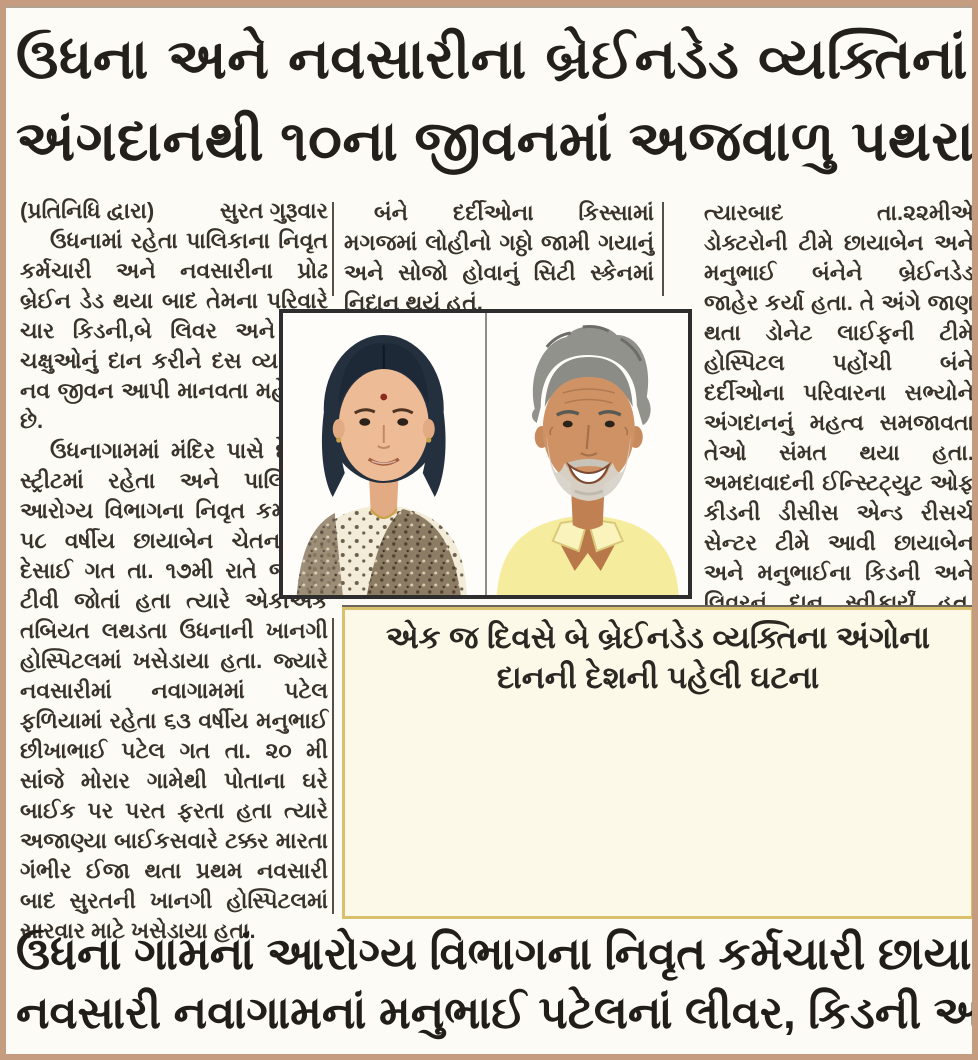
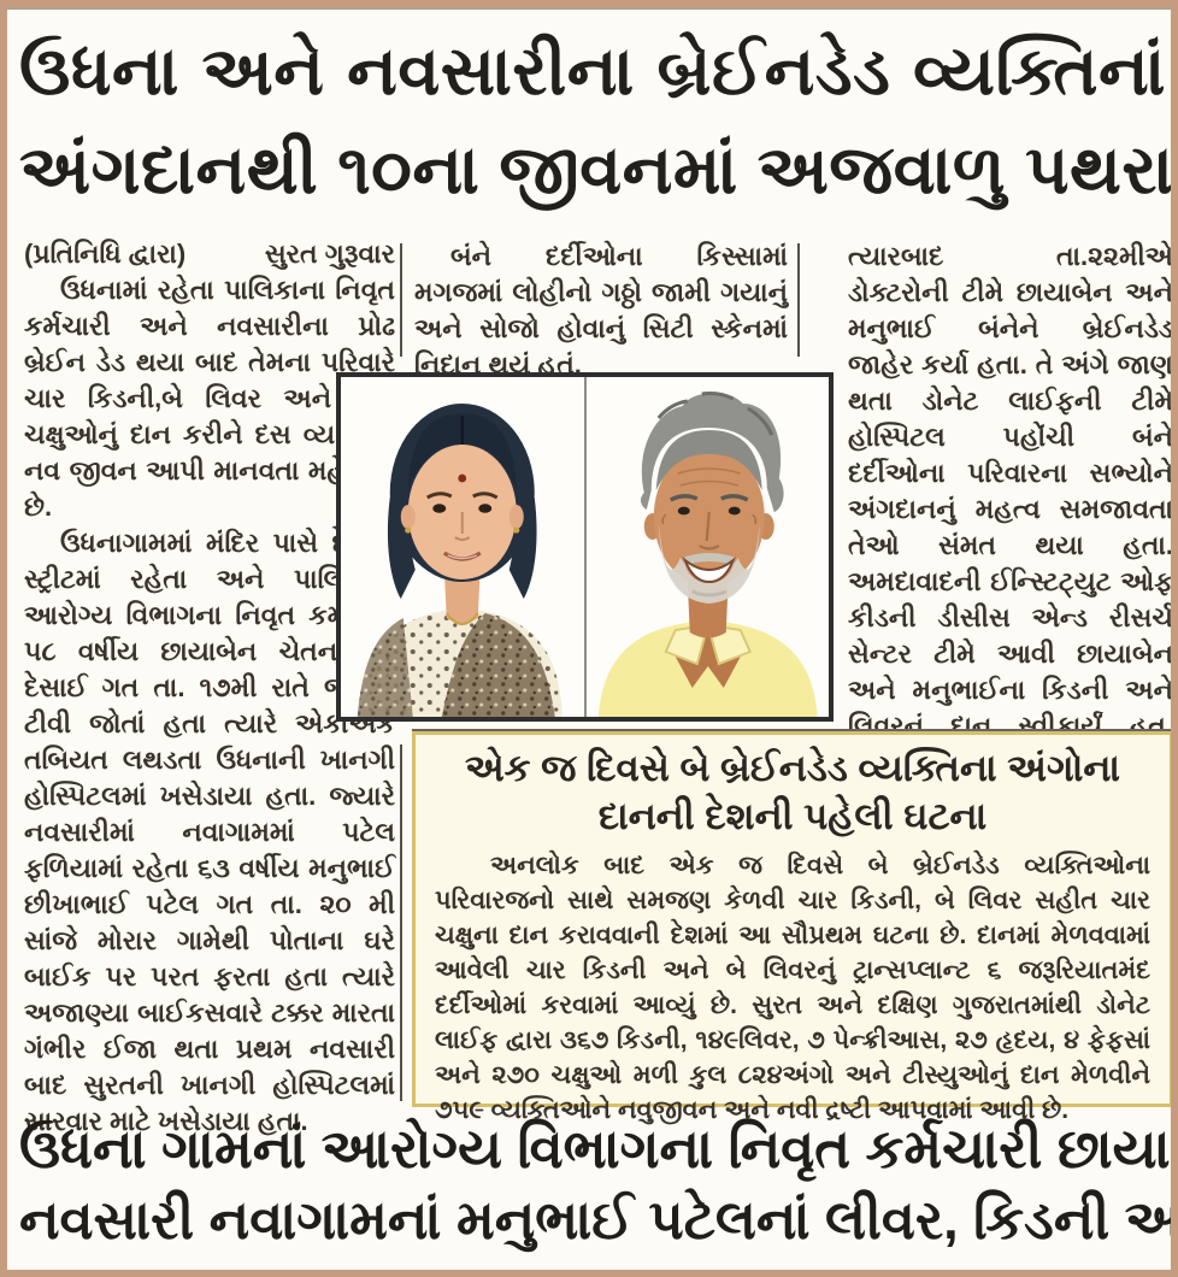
  ઉધના અને નવસારીના બ્રેઈનડેડ વ્યક્તિનાં
  અંગદાનથી ૧૦ના જીવનમાં અજવાળુ પથરા
  (પ્રતિનિધિ દ્વારા)
  સુરત ગુરૂવાર
  ઉધનામાં રહેતા પાલિકાના નિવૃત કર્મચારી અને નવસારીના પ્રોઢ બ્રેઈન ડેડ થયા બાદ તેમના પરિવારે ચાર કિડની,બે લિવર અને ચક્ષુઓનું દાન કરીને દસ વ્ય નવ જીવન આપી માનવતા મ છે.
  ઉધનાગામમાં મંદિર પાસે સ્ટ્રીટમાં રહેતા અને પાલિ આરોગ્ય વિભાગના નિવૃત ક ૫૮ વર્ષીય છાયાબેન ચેતન દેસાઈ ગત તા. ૧૭મી રાતે ટીવી જોતાં હતા ત્યારે એકાએક તબિયત લથડતા ઉધનાની ખાનગી હોસ્પિટલમાં ખસેડાયા હતા. જ્યારે નવસારીમાં નવાગામમાં પટેલ ફળિયામાં રહેતા ૬૩ વર્ષીય મનુભાઈ છીખાભાઈ પટેલ ગત તા. ૨૦ મી સાંજે મોરાર ગામેથી પોતાના ઘરે બાઈક પર પરત ફરતા હતા ત્યારે અજાણ્યા બાઈકસવારે ટક્કર મારતા ગંભીર ઈજા થતા પ્રથમ નવસારી બાદ સુરતની ખાનગી હોસ્પિટલમાં સારવાર માટે ખસેડાયા હતા.
  બંને દર્દીઓના કિસ્સામાં મગજમાં લોહીનો ગઠ્ઠો જામી ગયાનું અને સોજો હોવાનું સિટી સ્કેનમાં નિદાન થયું હતું.
  ત્યારબાદ તા.૨૨મીએ ડોક્ટરોની ટીમે છાયાબેન અને મનુભાઈ બંનેને બ્રેઈનડેડ જાહેર કર્યા હતા. તે અંગે જાણ થતા ડોનેટ લાઈફની ટીમે હોસ્પિટલ પહોંચી બંને દર્દીઓના પરિવારના સભ્યોને અંગદાનનું મહત્વ સમજાવતા તેઓ સંમત થયા હતા. અમદાવાદની ઈન્સ્ટિટ્યુટ ઓફ કીડની ડીસીસ એન્ડ રીસર્ચ સેન્ટર ટીમે આવી છાયાબેન અને મનુભાઈના કિડની અને લિવરનું દાન સ્વીકાર્યું હતુ.
  એક જ દિવસે બે બ્રેઈનડેડ વ્યક્તિના અંગોના
  દાનની દેશની પહેલી ઘટના
+ અનલોક બાદ એક જ દિવસે બે બ્રેઈનડેડ વ્યક્તિઓના પરિવારજનો સાથે સમજણ કેળવી ચાર કિડની, બે લિવર સહીત ચાર ચક્ષુના દાન કરાવવાની દેશમાં આ સૌપ્રથમ ઘટના છે. દાનમાં મેળવવામાં આવેલી ચાર કિડની અને બે લિવરનું ટ્રાન્સપ્લાન્ટ ૬ જરૂરિયાતમંદ દર્દીઓમાં કરવામાં આવ્યું છે. સુરત અને દક્ષિણ ગુજરાતમાંથી ડોનેટ લાઈફ દ્વારા ૩૬૭ કિડની, ૧૪૯લિવર, ૭ પેન્ક્રીઆસ, ૨૭ હૃદય, ૪ ફેફસાં અને ૨૭૦ ચક્ષુઓ મળી કુલ ૮૨૪અંગો અને ટીસ્યુઓનું દાન મેળવીને ૭૫૯ વ્યક્તિઓને નવુજીવન અને નવી દ્રષ્ટી આપવામાં આવી છે.
  ઉધના ગામનાં આરોગ્ય વિભાગના નિવૃત કર્મચારી છાયા
  નવસારી નવાગામનાં મનુભાઈ પટેલનાં લીવર, કિડની અ
